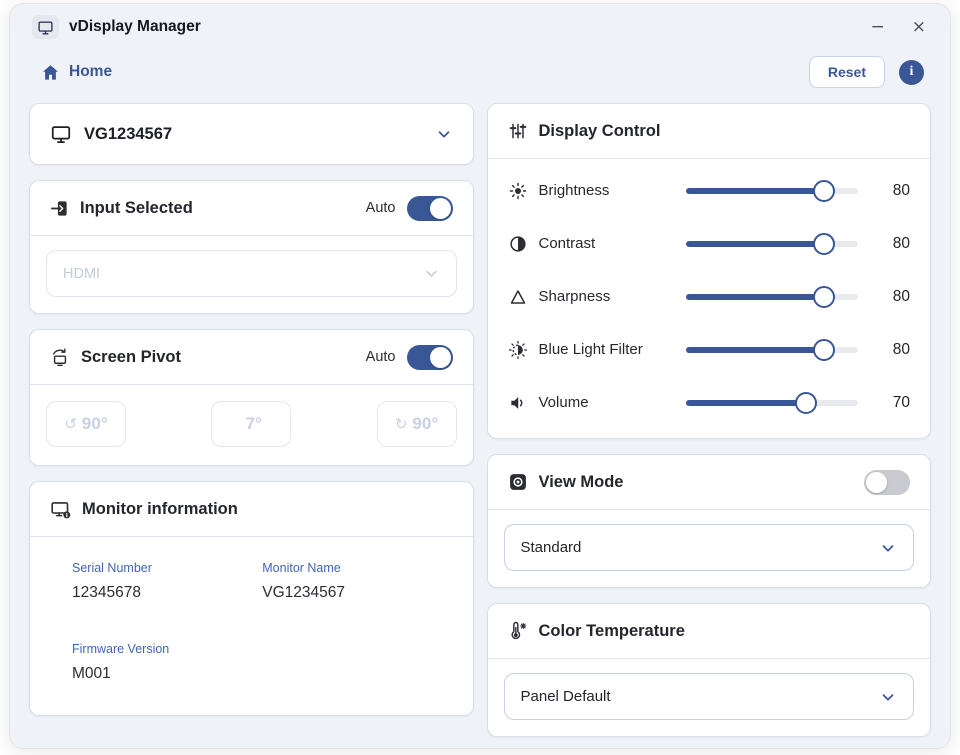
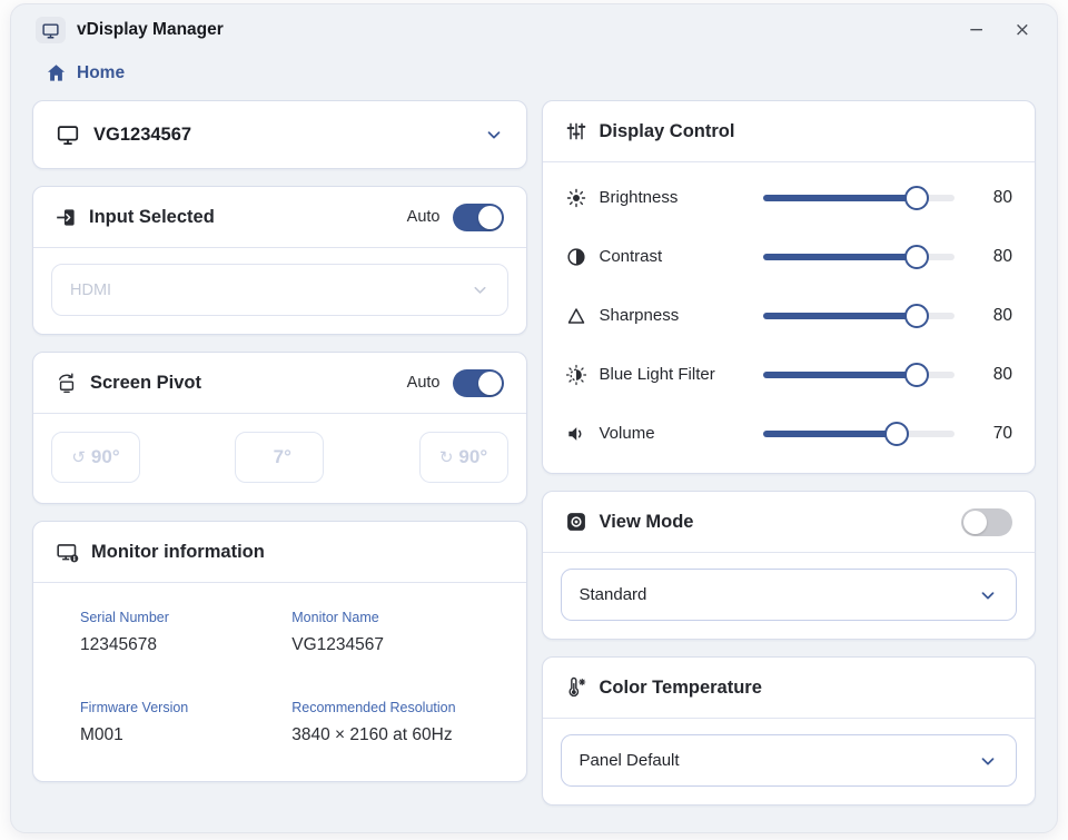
  vDisplay Manager
  −
  ×
  Home
- Reset
- i
  VG1234567
  Input Selected
  Auto
  HDMI
  Screen Pivot
  Auto
  ↺
  90°
  7°
  ↻
  90°
  Monitor information
  Serial Number
  12345678
  Monitor Name
  VG1234567
  Firmware Version
  M001
+ Recommended Resolution
+ 3840 × 2160 at 60Hz
  Display Control
  Brightness
  80
  Contrast
  80
  Sharpness
  80
  Blue Light Filter
  80
  Volume
  70
  View Mode
  Standard
  Color Temperature
  Panel Default
